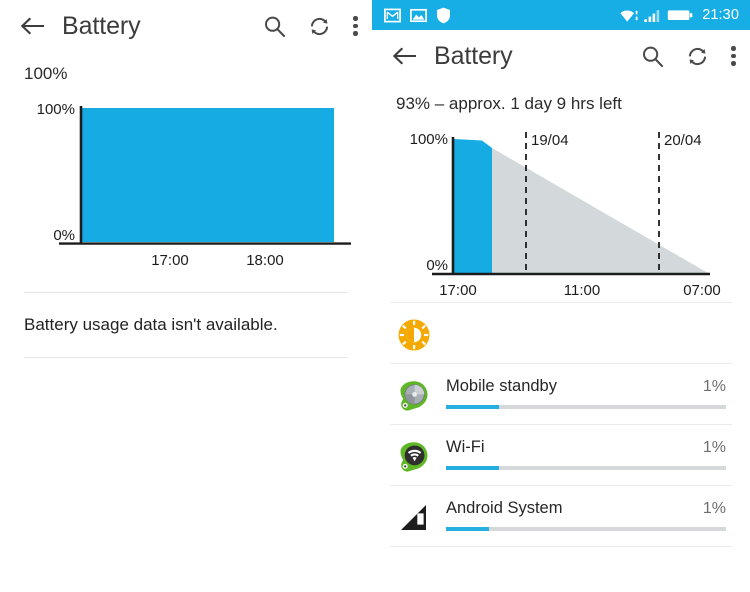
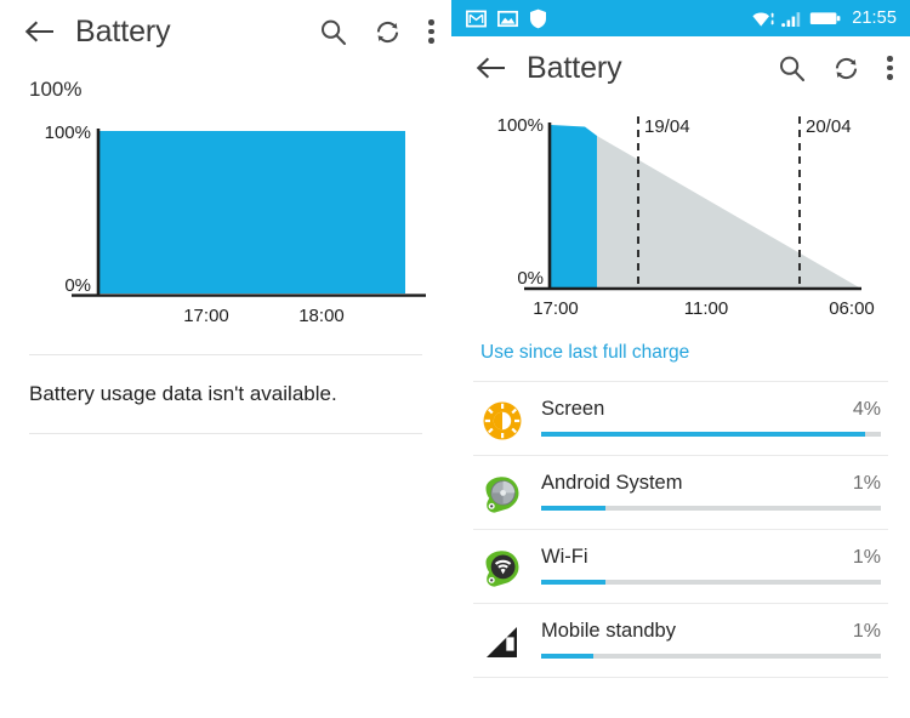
  Battery
  100%
  100%
  0%
  17:00
  18:00
  Battery usage data isn't available.
- 21:30
+ 21:55
  Battery
- 93% – approx. 1 day 9 hrs left
  100%
  0%
  19/04
  20/04
  17:00
  11:00
- 07:00
+ 06:00
+ Use since last full charge
+ Screen
+ 4%
- Mobile standby
+ Android System
  1%
  Wi-Fi
  1%
- Android System
+ Mobile standby
  1%
